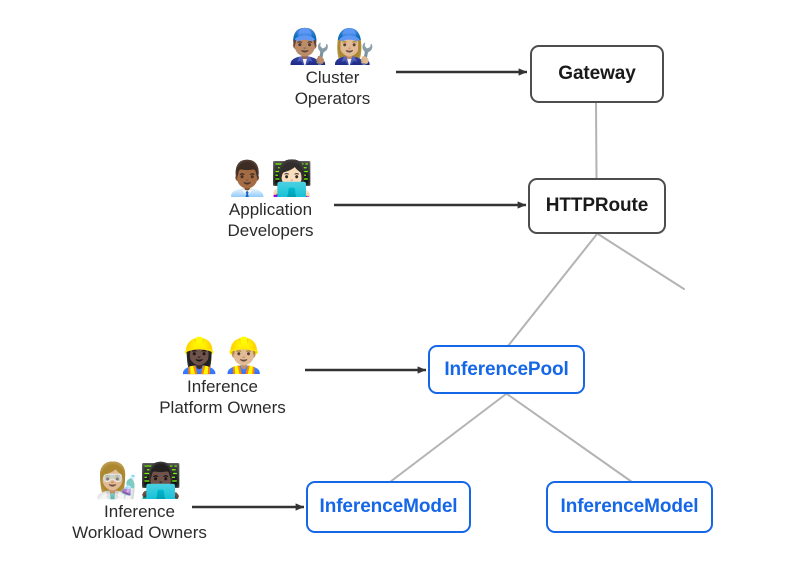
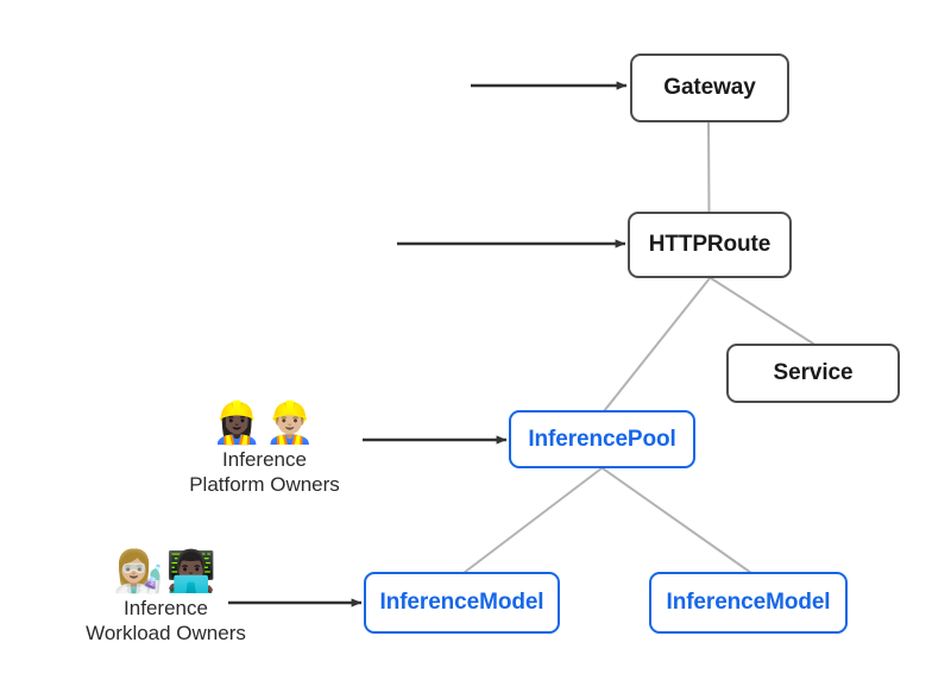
  Gateway
  HTTPRoute
+ Service
  InferencePool
  InferenceModel
  InferenceModel
- 👨🏽‍🔧👩🏼‍🔧
- Cluster
- Operators
- 👨🏾‍💼👩🏻‍💻
- Application
- Developers
  👷🏿‍♀️👷🏼‍♂️
  Inference
  Platform Owners
  👩🏼‍🔬👨🏿‍💻
  Inference
  Workload Owners
